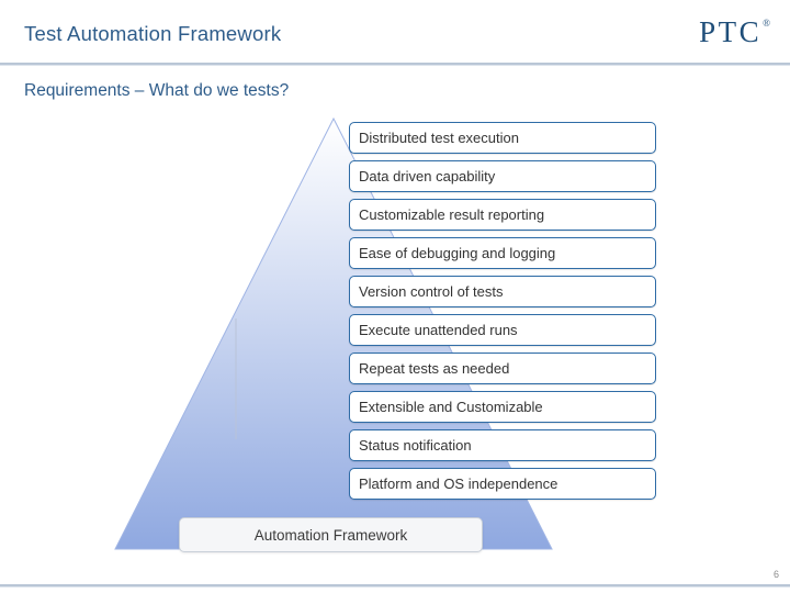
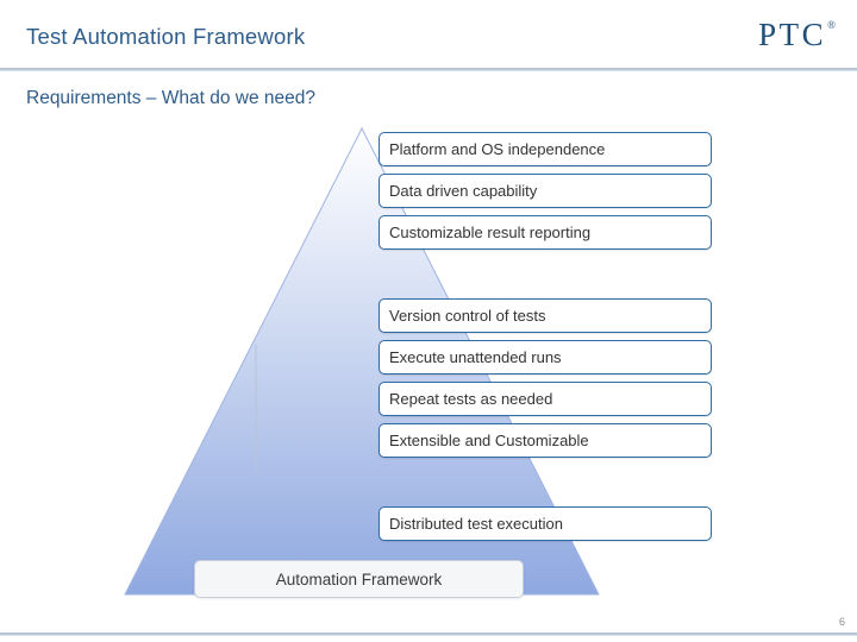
  Test Automation Framework
  PTC
  ®
- Requirements – What do we tests?
+ Requirements – What do we need?
- Distributed test execution
+ Platform and OS independence
  Data driven capability
  Customizable result reporting
- Ease of debugging and logging
  Version control of tests
  Execute unattended runs
  Repeat tests as needed
  Extensible and Customizable
- Status notification
- Platform and OS independence
+ Distributed test execution
  Automation Framework
  6
